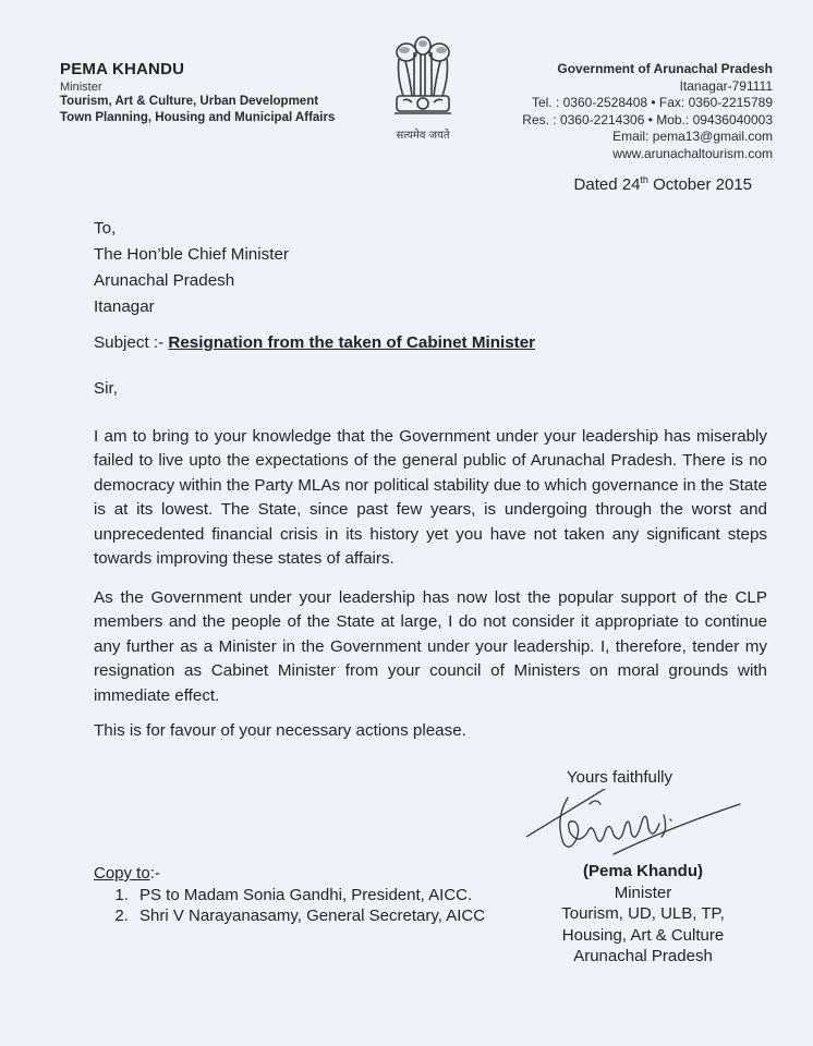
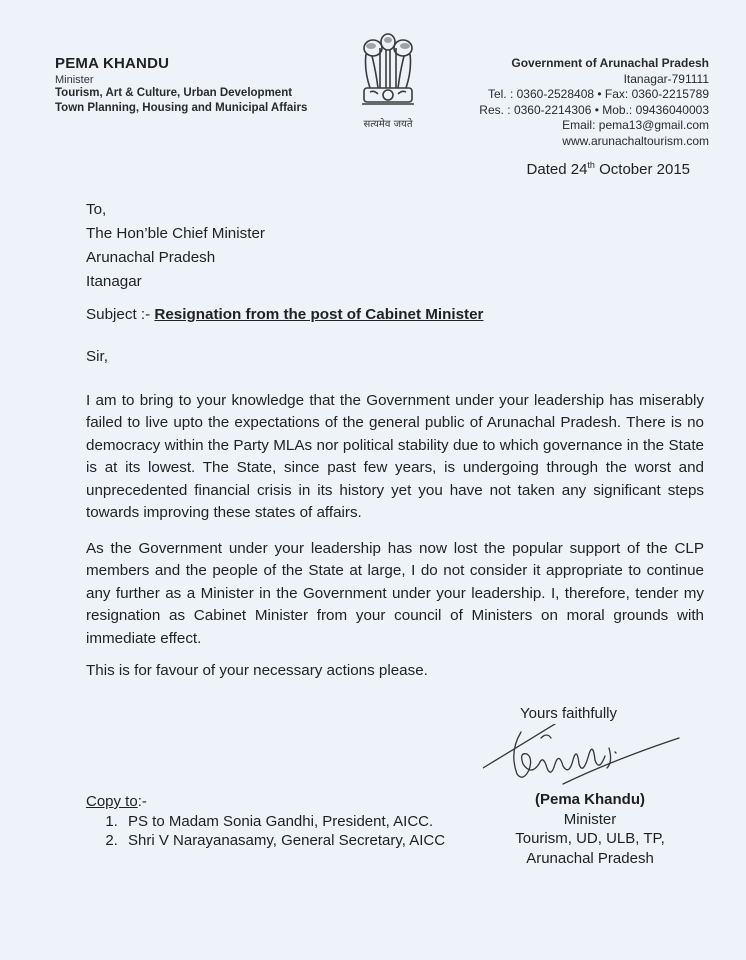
  PEMA KHANDU
  Minister
  Tourism, Art & Culture, Urban Development
  Town Planning, Housing and Municipal Affairs
  सत्यमेव जयते
  Government of Arunachal Pradesh
  Itanagar-791111
  Tel. : 0360-2528408 • Fax: 0360-2215789
  Res. : 0360-2214306 • Mob.: 09436040003
  Email: pema13@gmail.com
  www.arunachaltourism.com
  Dated 24th October 2015
  To,
  The Hon’ble Chief Minister
  Arunachal Pradesh
  Itanagar
- Subject :- Resignation from the taken of Cabinet Minister
+ Subject :- Resignation from the post of Cabinet Minister
  Sir,
  I am to bring to your knowledge that the Government under your leadership has miserably failed to live upto the expectations of the general public of Arunachal Pradesh. There is no democracy within the Party MLAs nor political stability due to which governance in the State is at its lowest. The State, since past few years, is undergoing through the worst and unprecedented financial crisis in its history yet you have not taken any significant steps towards improving these states of affairs.
  As the Government under your leadership has now lost the popular support of the CLP members and the people of the State at large, I do not consider it appropriate to continue any further as a Minister in the Government under your leadership. I, therefore, tender my resignation as Cabinet Minister from your council of Ministers on moral grounds with immediate effect.
  This is for favour of your necessary actions please.
  Yours faithfully
  (Pema Khandu)
  Minister
  Tourism, UD, ULB, TP,
- Housing, Art & Culture
  Arunachal Pradesh
  Copy to:-
  PS to Madam Sonia Gandhi, President, AICC.
  Shri V Narayanasamy, General Secretary, AICC
